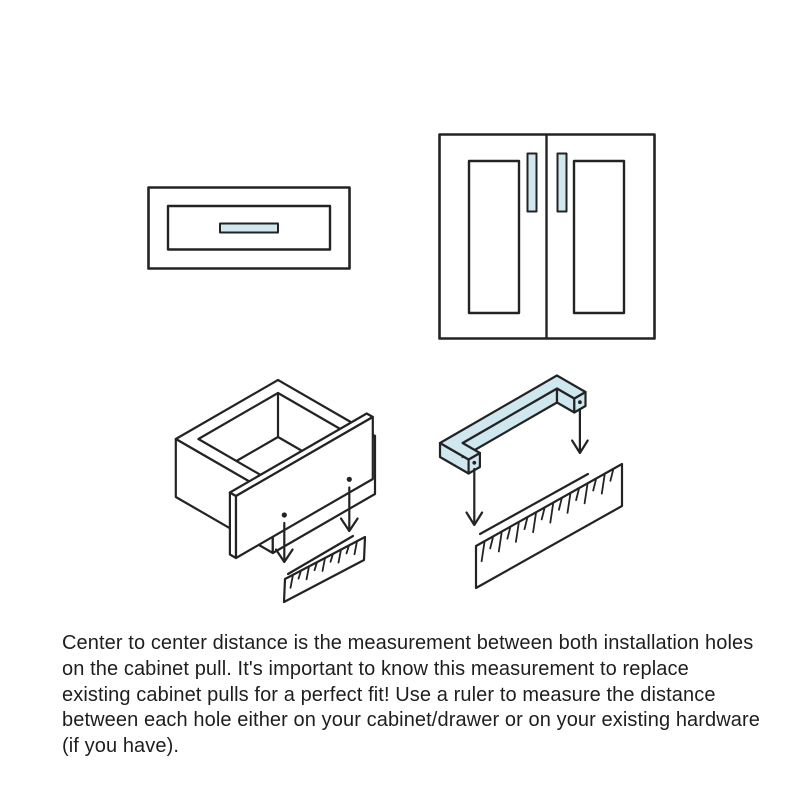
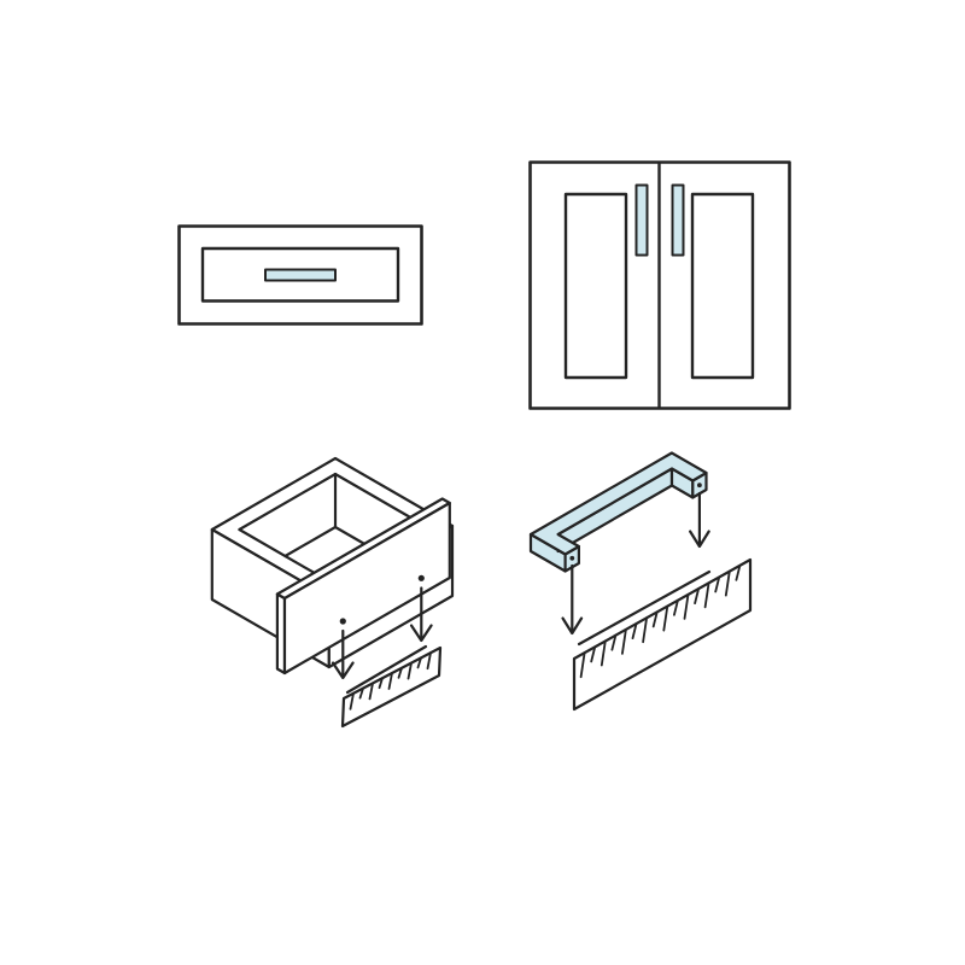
- Center to center distance is the measurement between both installation holes on the cabinet pull. It's important to know this measurement to replace existing cabinet pulls for a perfect fit! Use a ruler to measure the distance between each hole either on your cabinet/drawer or on your existing hardware (if you have).
